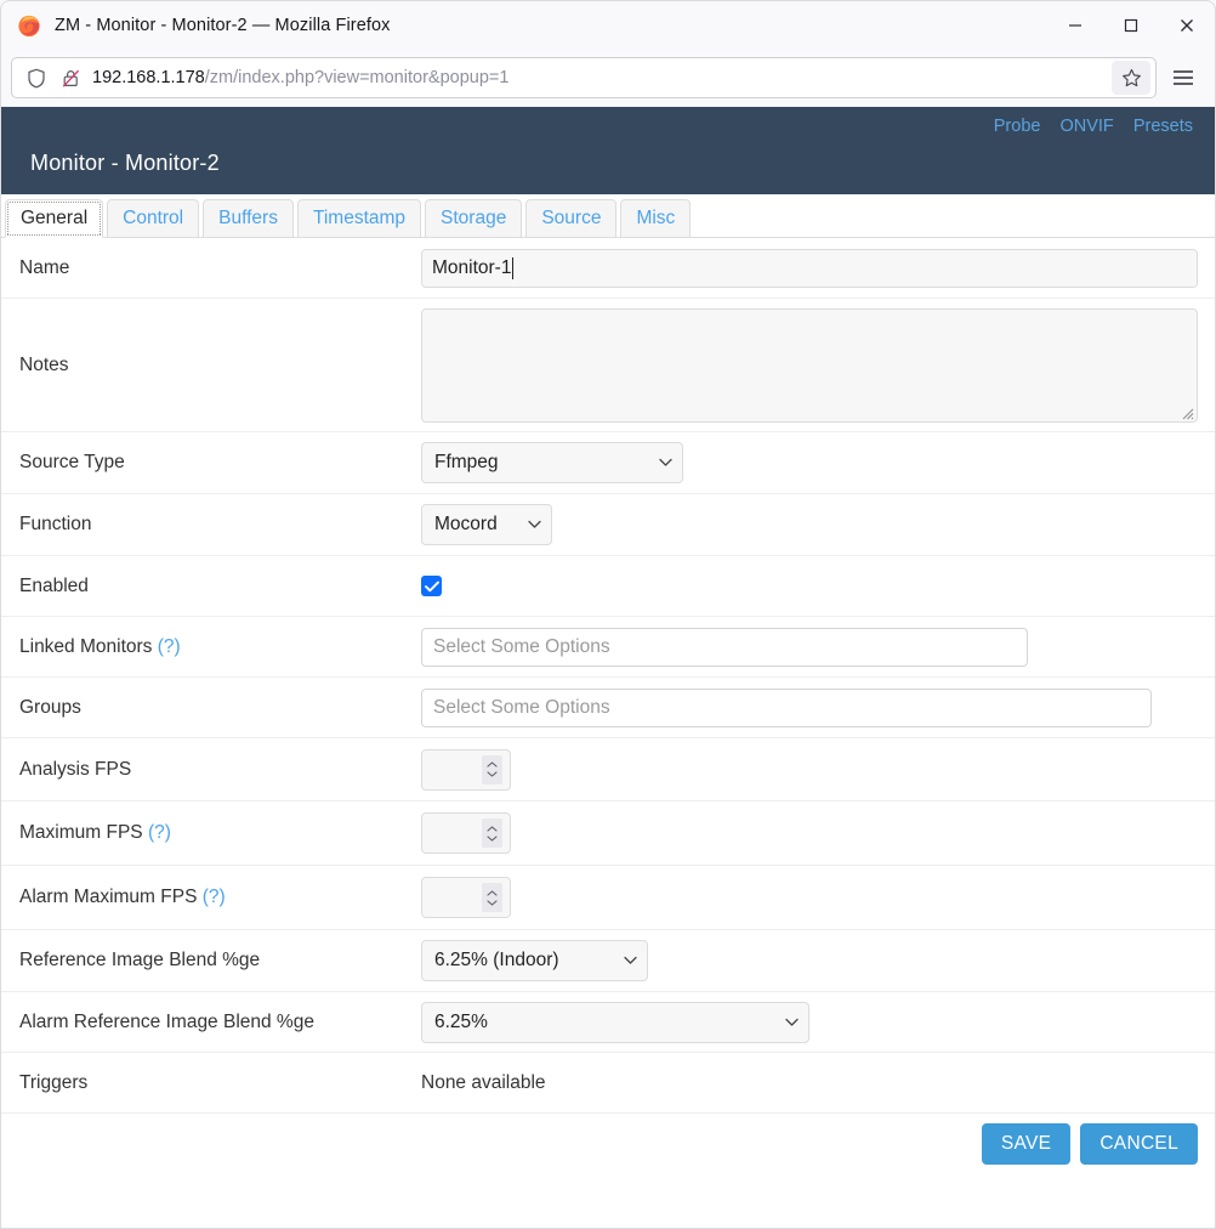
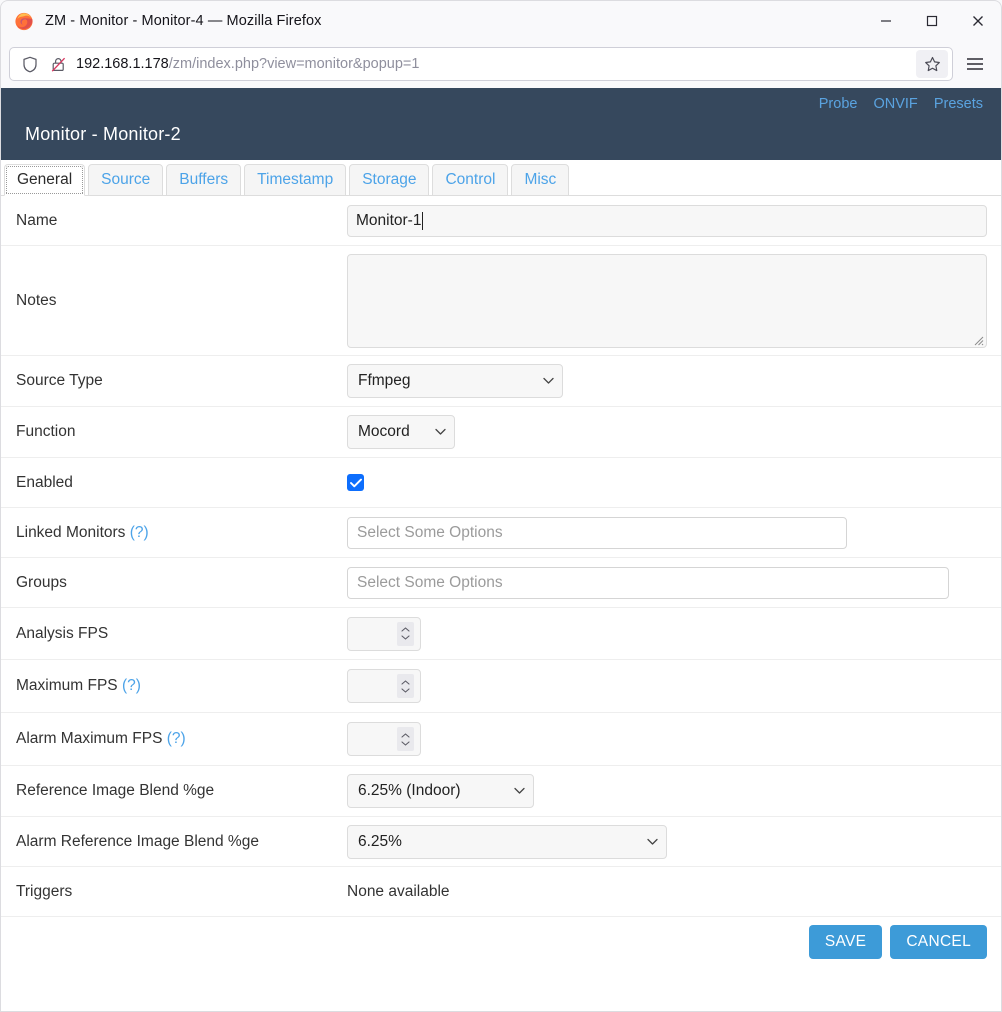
- ZM - Monitor - Monitor-2 — Mozilla Firefox
+ ZM - Monitor - Monitor-4 — Mozilla Firefox
  192.168.1.178/zm/index.php?view=monitor&popup=1
  Probe ONVIF Presets
  Monitor - Monitor-2
  General
- Control
+ Source
  Buffers
  Timestamp
  Storage
- Source
+ Control
  Misc
  Name
  Monitor-1
  Notes
  Source Type
  Ffmpeg
  Function
  Mocord
  Enabled
  Linked Monitors (?)
  Select Some Options
  Groups
  Select Some Options
  Analysis FPS
  Maximum FPS (?)
  Alarm Maximum FPS (?)
  Reference Image Blend %ge
  6.25% (Indoor)
  Alarm Reference Image Blend %ge
  6.25%
  Triggers
  None available
  SAVE
  CANCEL
